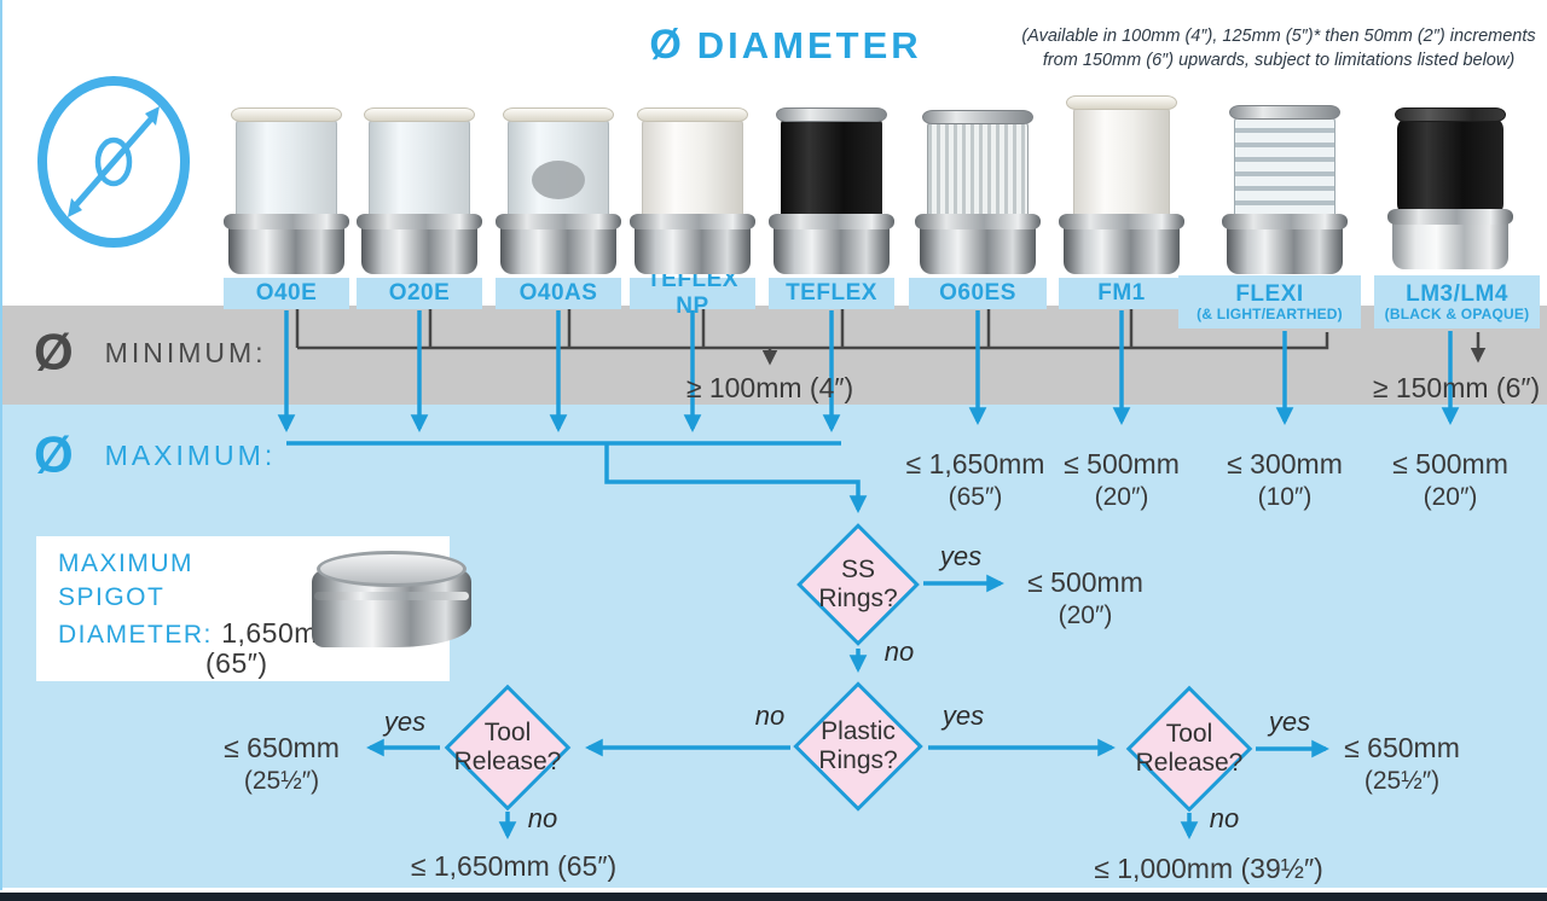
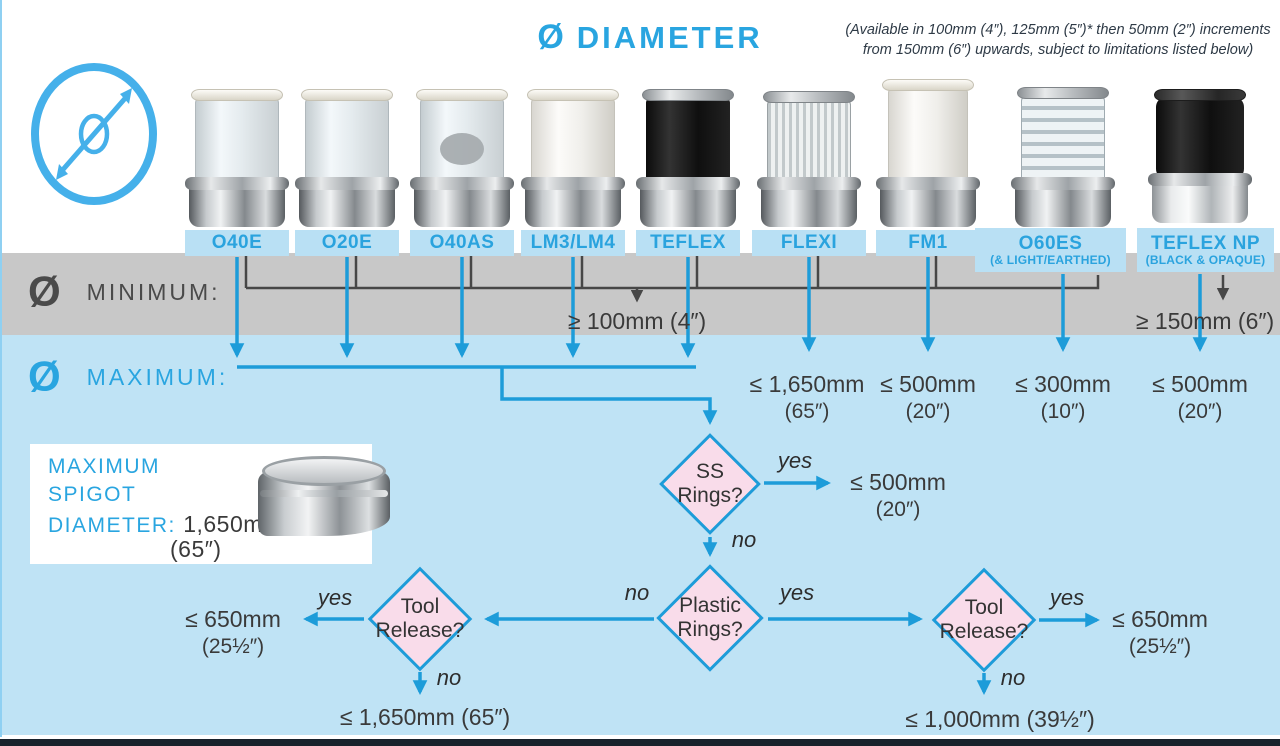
  Ø DIAMETER
  (Available in 100mm (4″), 125mm (5″)* then 50mm (2″) increments
  from 150mm (6″) upwards, subject to limitations listed below)
  O40E
  O20E
  O40AS
- TEFLEX NP
+ LM3/LM4
  TEFLEX
- O60ES
+ FLEXI
  FM1
- FLEXI
+ O60ES
  (& LIGHT/EARTHED)
- LM3/LM4
+ TEFLEX NP
  (BLACK & OPAQUE)
  Ø
  MINIMUM:
  ≥ 100mm (4″)
  ≥ 150mm (6″)
  Ø
  MAXIMUM:
  ≤ 1,650mm
  (65″)
  ≤ 500mm
  (20″)
  ≤ 300mm
  (10″)
  ≤ 500mm
  (20″)
  MAXIMUM
  SPIGOT
  DIAMETER: 1,650m
  (65″)
  SS
  Rings?
  yes
  ≤ 500mm
  (20″)
  no
  Plastic
  Rings?
  no
  yes
  Tool
  Release?
  yes
  ≤ 650mm
  (25½″)
  no
  ≤ 1,650mm (65″)
  Tool
  Release?
  yes
  ≤ 650mm
  (25½″)
  no
  ≤ 1,000mm (39½″)
